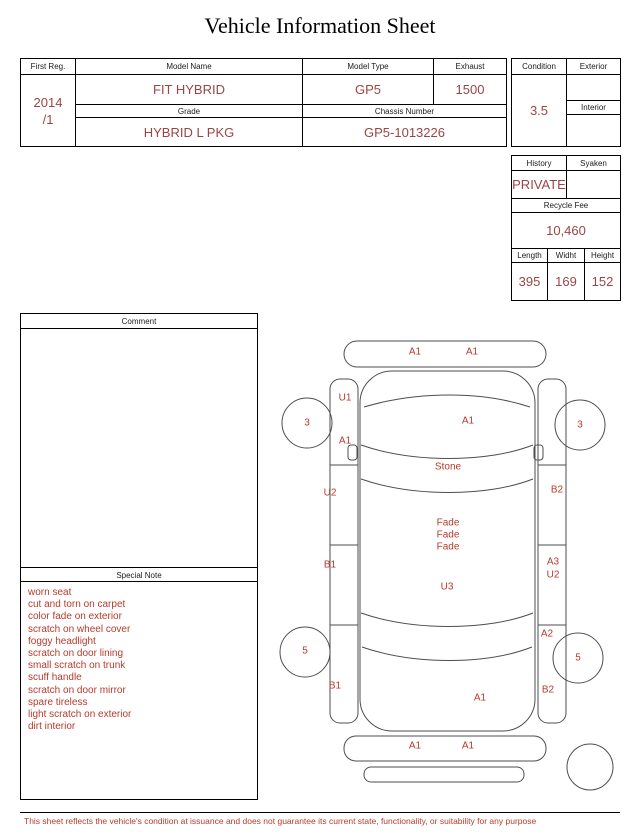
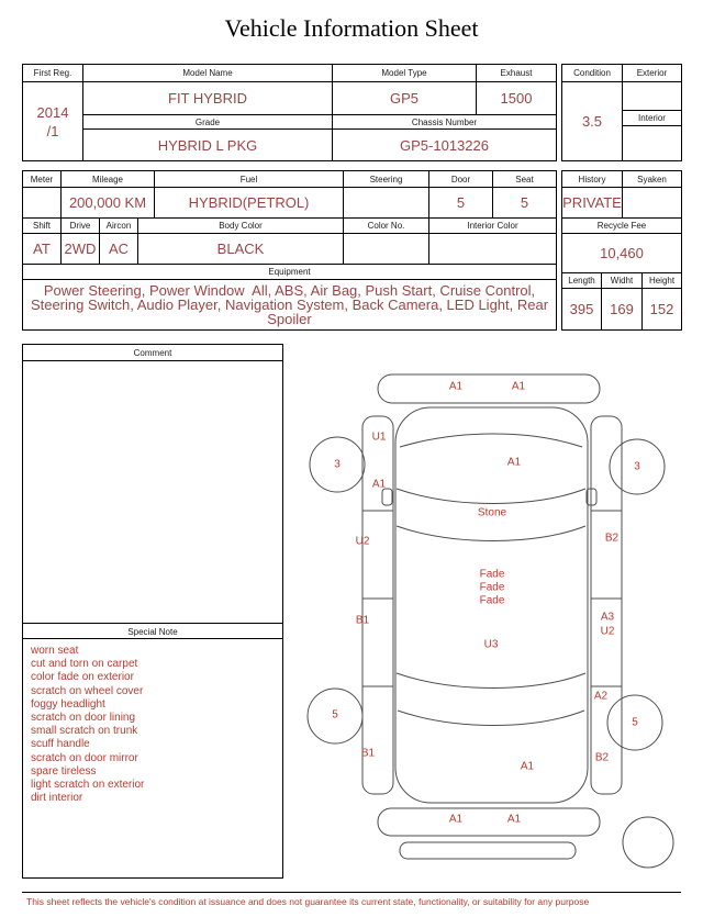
  Vehicle Information Sheet
  First Reg.	Model Name	Model Type	Exhaust
  2014 /1	FIT HYBRID	GP5	1500
  Grade	Chassis Number
  HYBRID L PKG	GP5-1013226
  Condition	Exterior
  3.5
  Interior
+ Meter	Mileage	Fuel	Steering	Door	Seat
+ 	200,000 KM	HYBRID(PETROL)		5	5
+ Shift	Drive	Aircon	Body Color	Color No.	Interior Color
+ AT	2WD	AC	BLACK
+ Equipment
+ Power Steering, Power Window All, ABS, Air Bag, Push Start, Cruise Control, Steering Switch, Audio Player, Navigation System, Back Camera, LED Light, Rear Spoiler
  History	Syaken
  PRIVATE
  Recycle Fee
  10,460
  Length	Widht	Height
  395	169	152
  Comment
  Special Note
  worn seat
  cut and torn on carpet
  color fade on exterior
  scratch on wheel cover
  foggy headlight
  scratch on door lining
  small scratch on trunk
  scuff handle
  scratch on door mirror
  spare tireless
  light scratch on exterior
  dirt interior
  A1
  A1
  U1
  3
  A1
  A1
  3
  Stone
  U2
  B2
  Fade
  Fade
  Fade
  B1
  A3
  U2
  U3
  A2
  5
  5
  B1
  B2
  A1
  A1
  A1
  This sheet reflects the vehicle's condition at issuance and does not guarantee its current state, functionality, or suitability for any purpose
